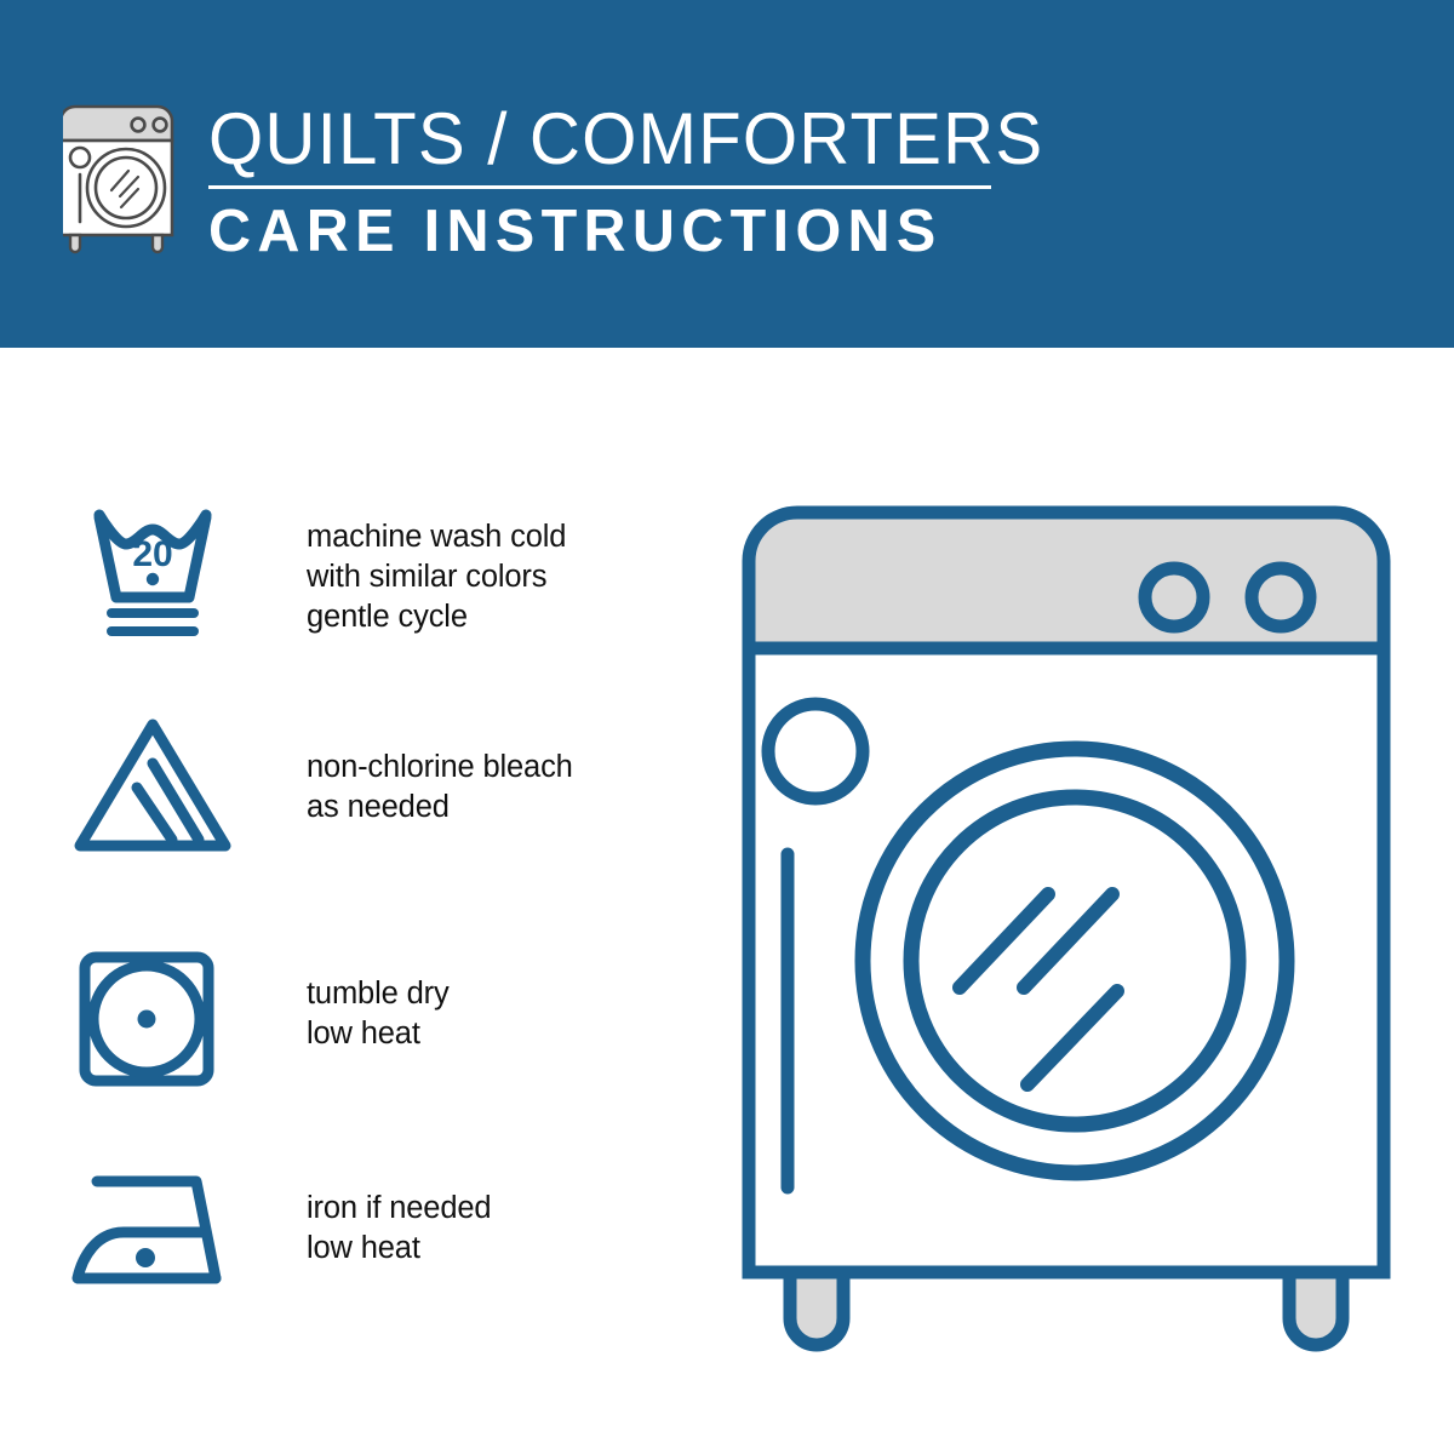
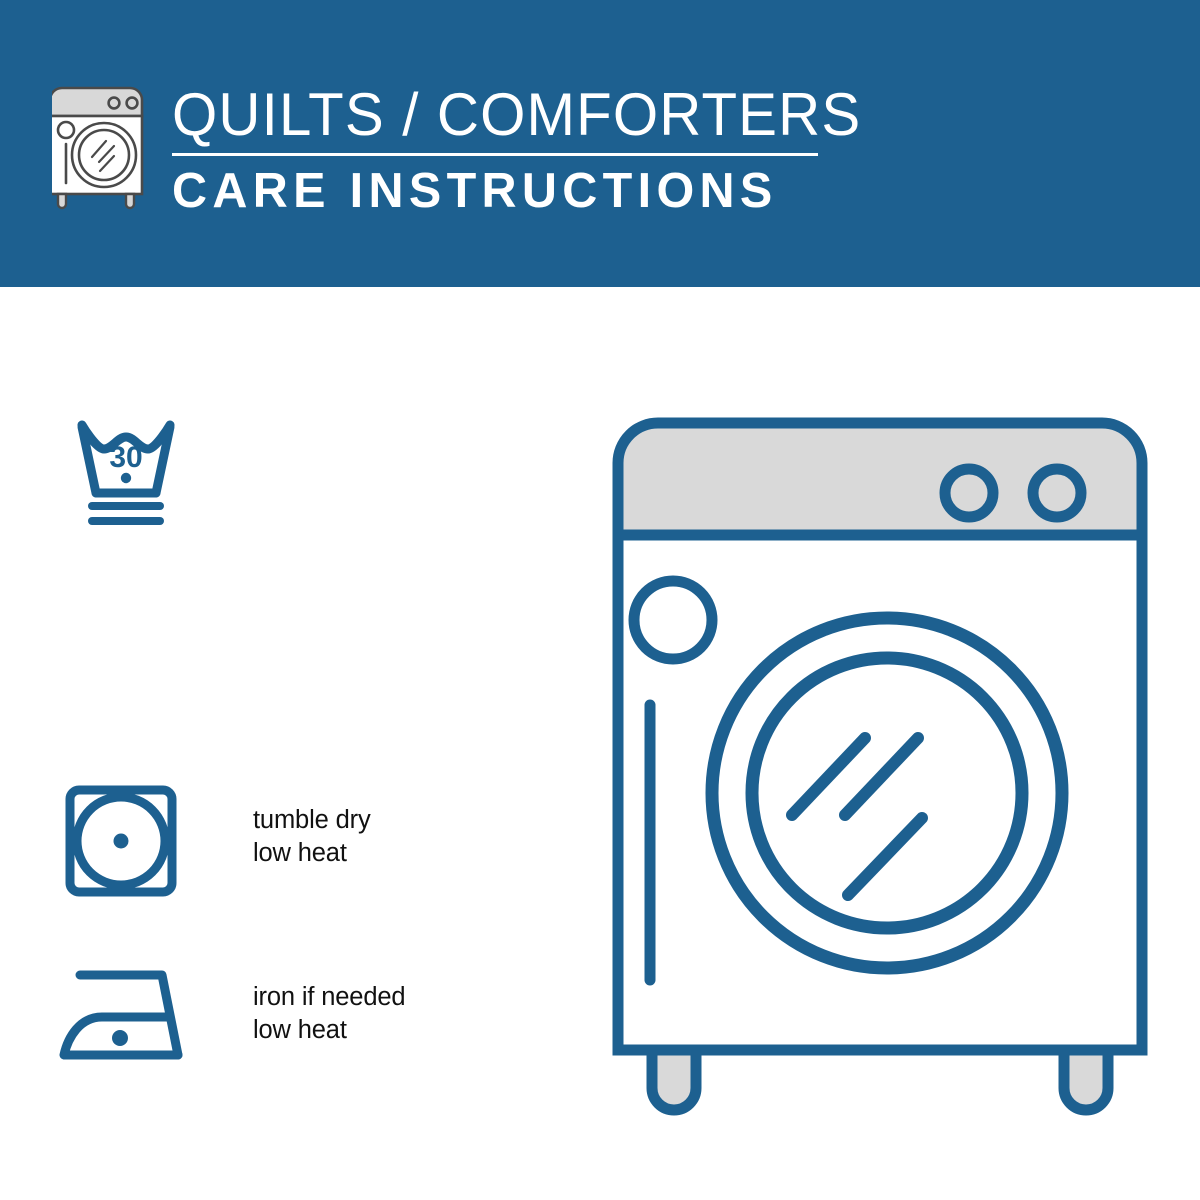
  QUILTS / COMFORTERS
  CARE INSTRUCTIONS
- 20
+ 30
- machine wash cold
- with similar colors
- gentle cycle
- non-chlorine bleach
- as needed
  tumble dry
  low heat
  iron if needed
  low heat
